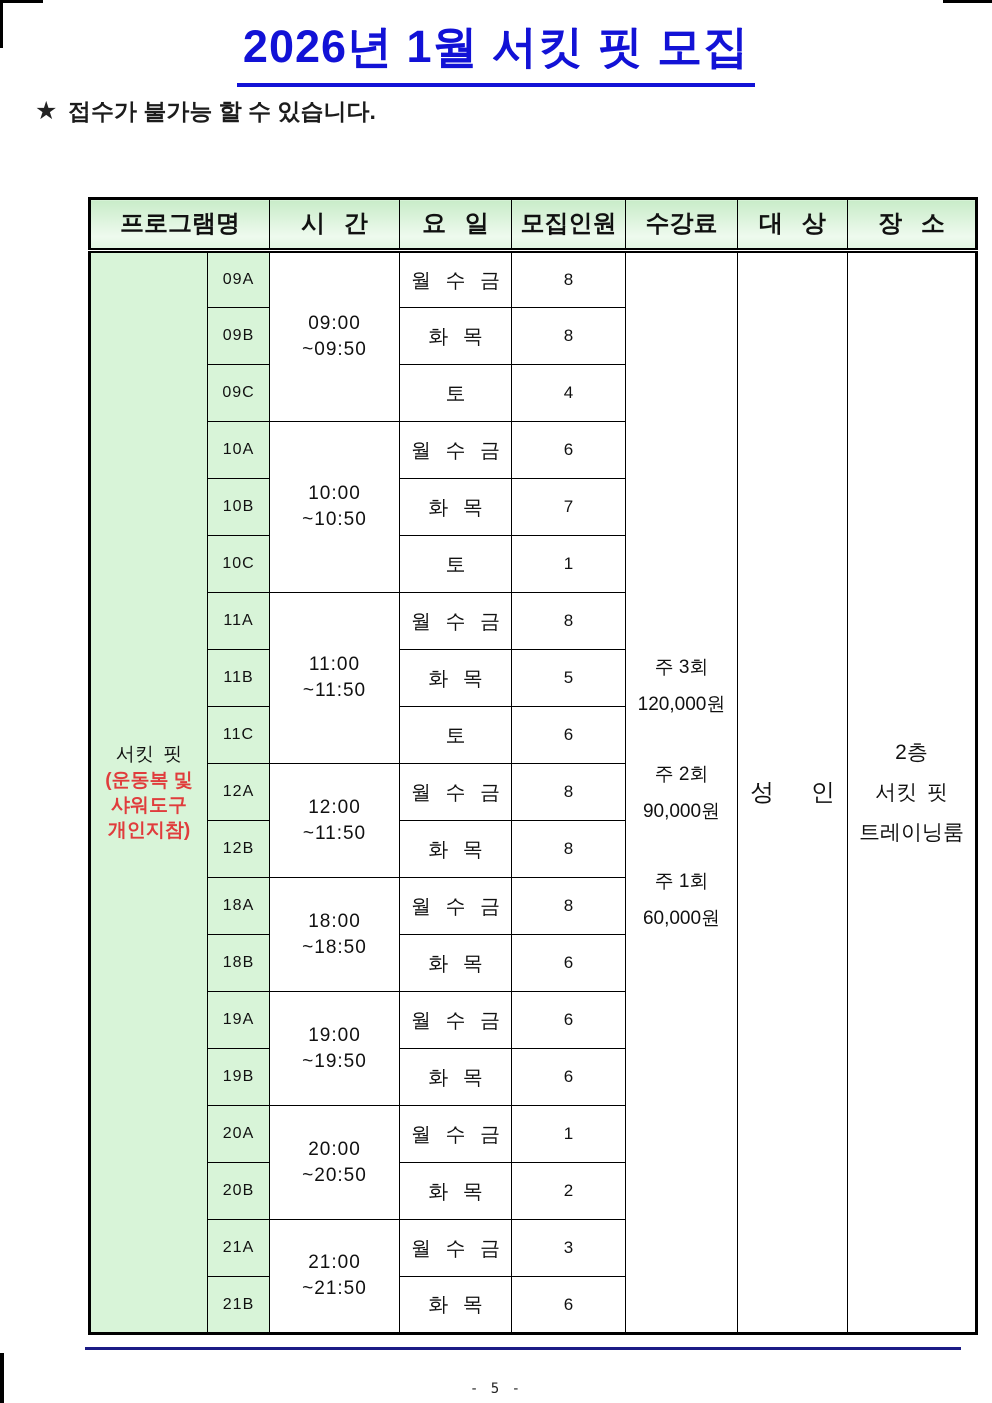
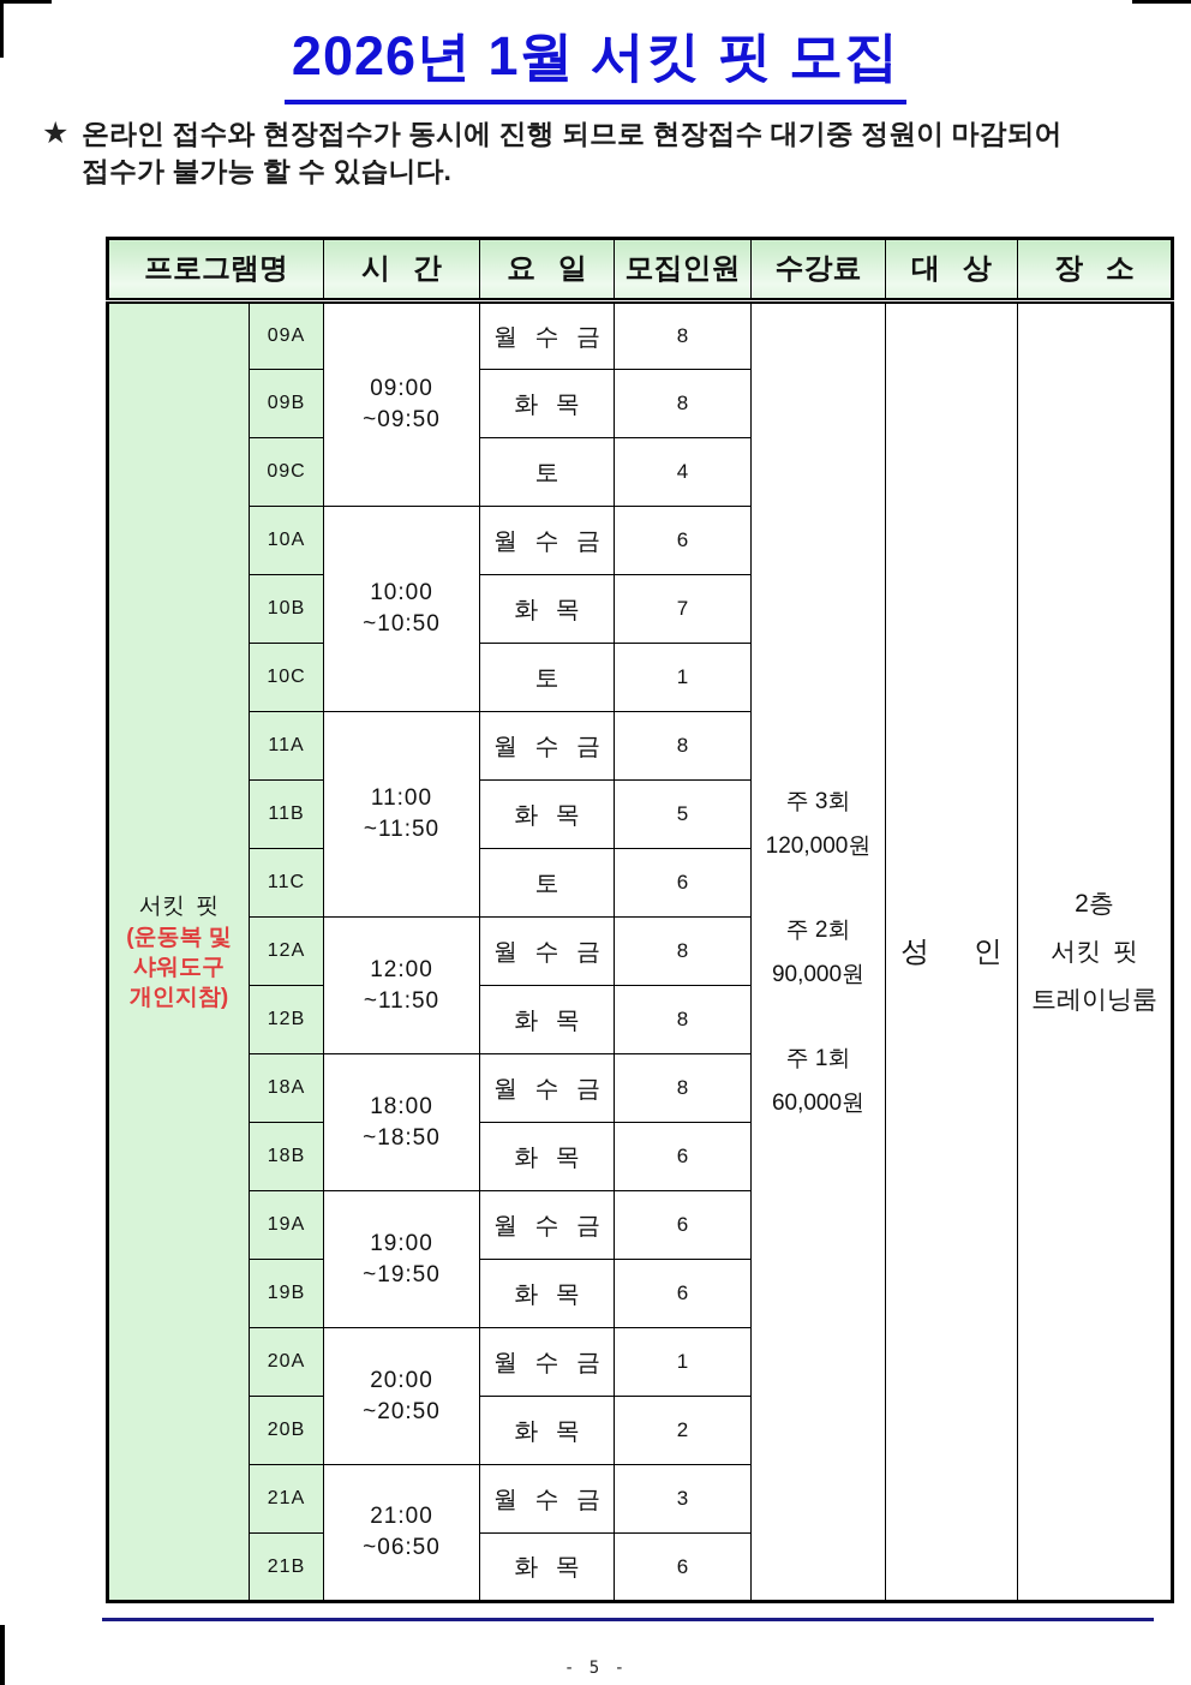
  2026년 1월 서킷 핏 모집
  ★
+ 온라인 접수와 현장접수가 동시에 진행 되므로 현장접수 대기중 정원이 마감되어
  접수가 불가능 할 수 있습니다.
  프로그램명	시 간	요 일	모집인원	수강료	대 상	장 소
  서킷 핏(운동복 및샤워도구개인지참)	09A	09:00~09:50	월 수 금	8	주 3회120,000원주 2회90,000원주 1회60,000원	성 인	2층서킷 핏트레이닝룸
  09B	화 목	8
  09C	토	4
  10A	10:00~10:50	월 수 금	6
  10B	화 목	7
  10C	토	1
  11A	11:00~11:50	월 수 금	8
  11B	화 목	5
  11C	토	6
  12A	12:00~11:50	월 수 금	8
  12B	화 목	8
  18A	18:00~18:50	월 수 금	8
  18B	화 목	6
  19A	19:00~19:50	월 수 금	6
  19B	화 목	6
  20A	20:00~20:50	월 수 금	1
  20B	화 목	2
- 21A	21:00~21:50	월 수 금	3
+ 21A	21:00~06:50	월 수 금	3
  21B	화 목	6
  - 5 -
